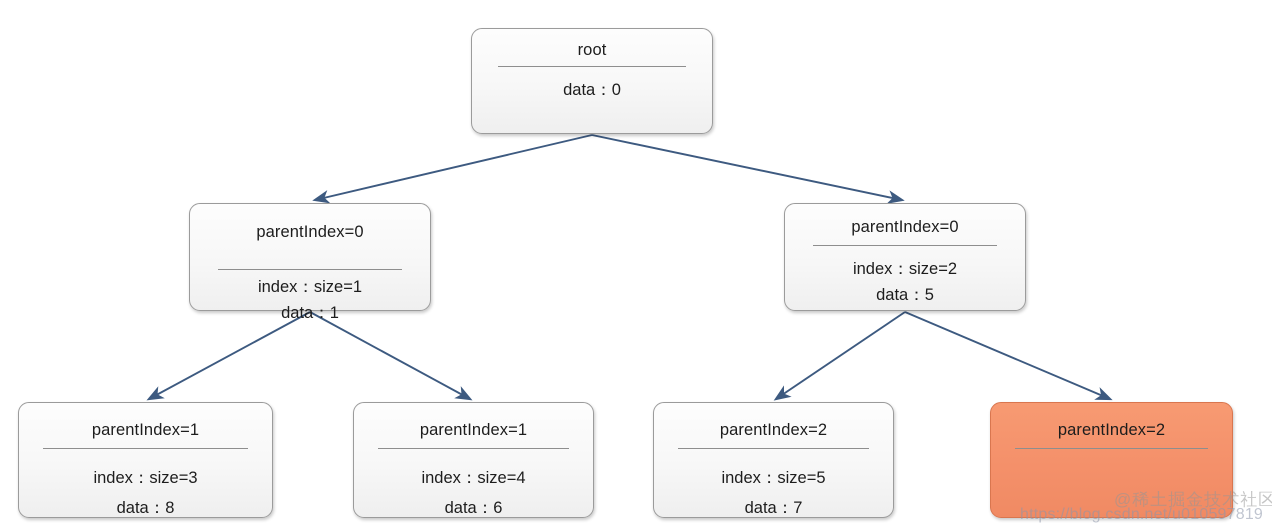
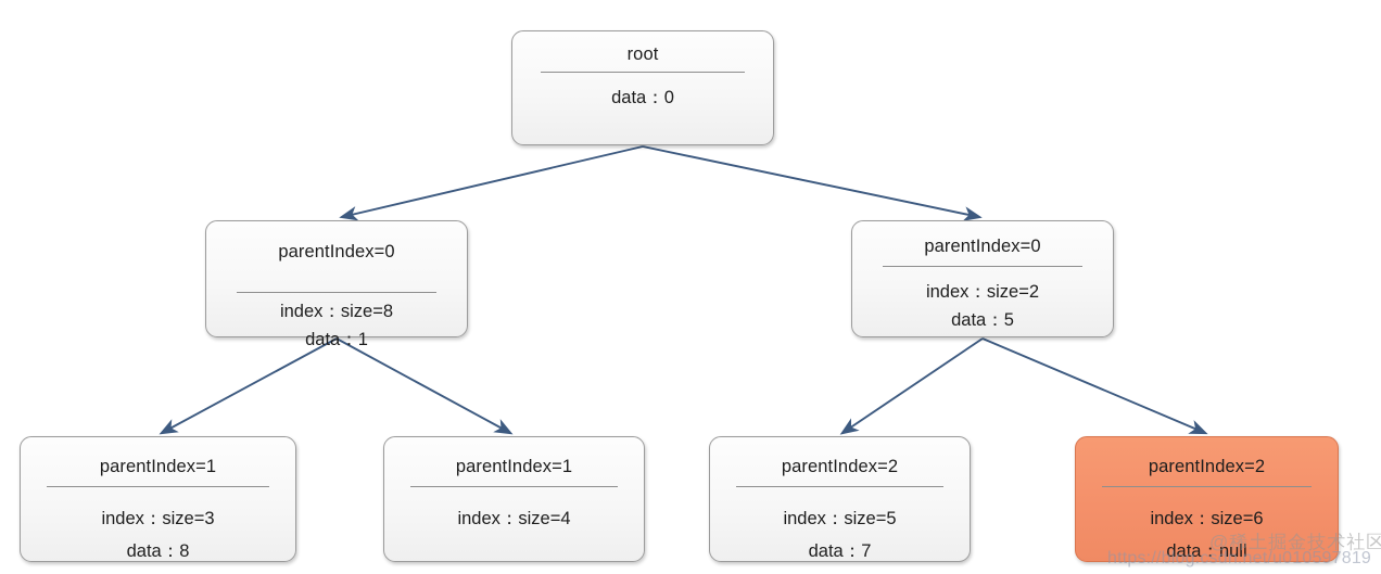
  root
  data：0
  parentIndex=0
- index：size=1
+ index：size=8
  data：1
  parentIndex=0
  index：size=2
  data：5
  parentIndex=1
  index：size=3
  data：8
  parentIndex=1
  index：size=4
- data：6
  parentIndex=2
  index：size=5
  data：7
  parentIndex=2
+ index：size=6
+ data：null
  @稀土掘金技术社区
  https://blog.csdn.net/u010597819
